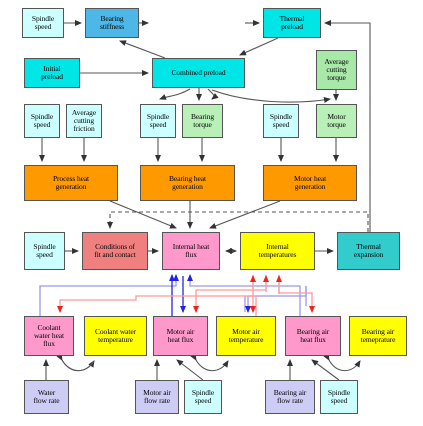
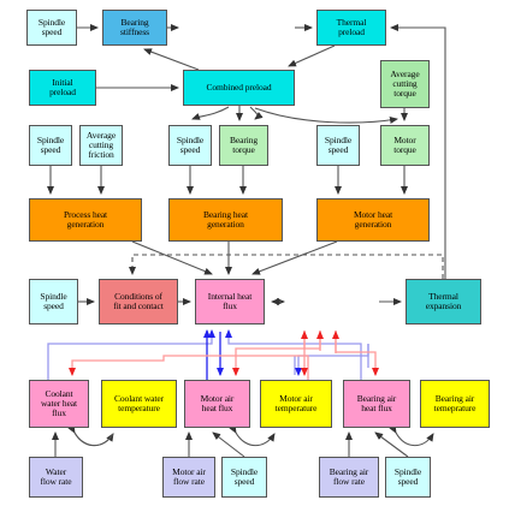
  Spindle
  speed
  Bearing
  stiffness
  Thermal
  preload
  Initial
  preload
  Combined preload
  Average
  cutting
  torque
  Spindle
  speed
  Average
  cutting
  friction
  Spindle
  speed
  Bearing
  torque
  Spindle
  speed
  Motor
  torque
  Process heat
  generation
  Bearing heat
  generation
  Motor heat
  generation
  Spindle
  speed
  Conditions of
  fit and contact
  Internal heat
  flux
- Internal
- temperatures
  Thermal
  expansion
  Coolant
  water heat
  flux
  Coolant water
  temperature
  Motor air
  heat flux
  Motor air
  temperature
  Bearing air
  heat flux
  Bearing air
  temeprature
  Water
  flow rate
  Motor air
  flow rate
  Spindle
  speed
  Bearing air
  flow rate
  Spindle
  speed
